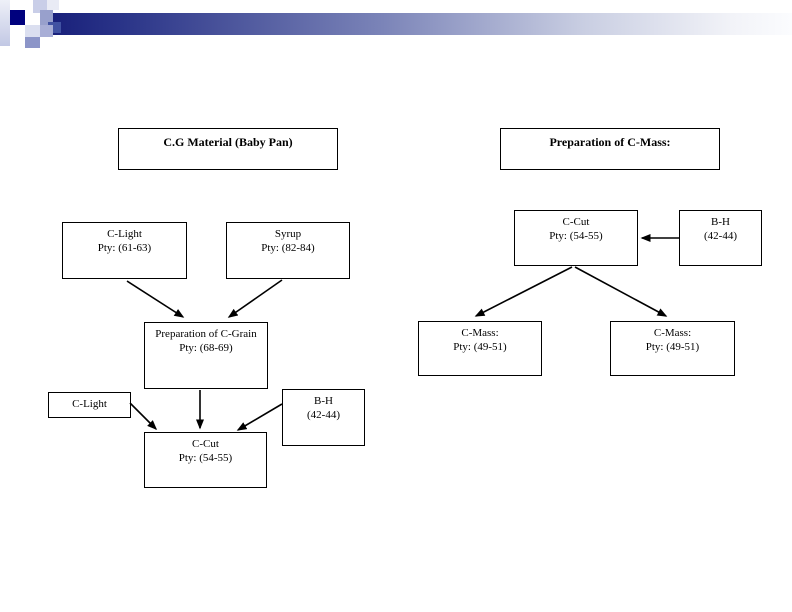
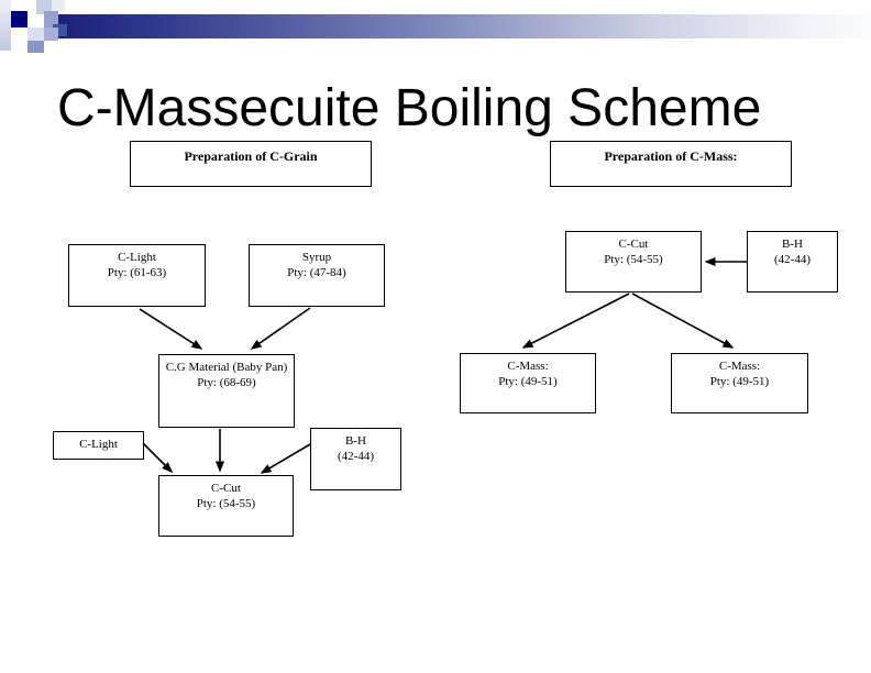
+ C-Massecuite Boiling Scheme
- C.G Material (Baby Pan)
+ Preparation of C-Grain
  Preparation of C-Mass:
  C-Light
  Pty: (61-63)
  Syrup
- Pty: (82-84)
+ Pty: (47-84)
  C-Cut
  Pty: (54-55)
  B-H
  (42-44)
- Preparation of C-Grain
+ C.G Material (Baby Pan)
  Pty: (68-69)
  C-Light
  B-H
  (42-44)
  C-Cut
  Pty: (54-55)
  C-Mass:
  Pty: (49-51)
  C-Mass:
  Pty: (49-51)
